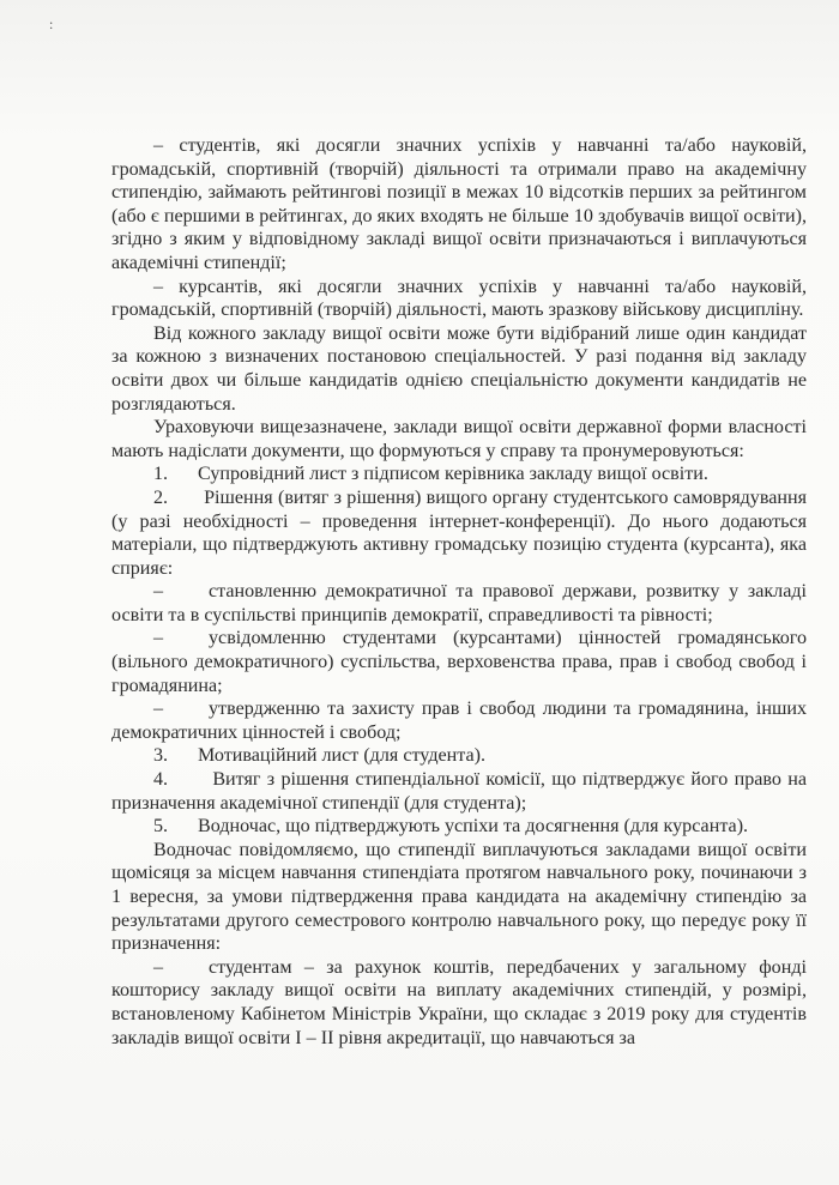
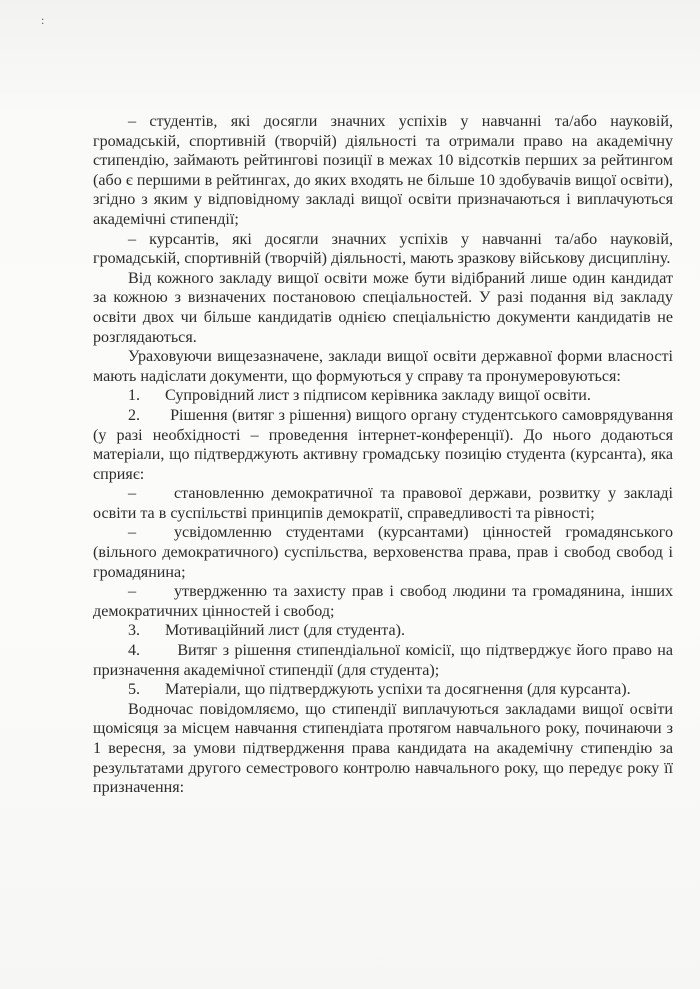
  :
  – студентів, які досягли значних успіхів у навчанні та/або науковій, громадській, спортивній (творчій) діяльності та отримали право на академічну стипендію, займають рейтингові позиції в межах 10 відсотків перших за рейтингом (або є першими в рейтингах, до яких входять не більше 10 здобувачів вищої освіти), згідно з яким у відповідному закладі вищої освіти призначаються і виплачуються академічні стипендії;
  – курсантів, які досягли значних успіхів у навчанні та/або науковій, громадській, спортивній (творчій) діяльності, мають зразкову військову дисципліну.
  Від кожного закладу вищої освіти може бути відібраний лише один кандидат за кожною з визначених постановою спеціальностей. У разі подання від закладу освіти двох чи більше кандидатів однією спеціальністю документи кандидатів не розглядаються.
  Ураховуючи вищезазначене, заклади вищої освіти державної форми власності мають надіслати документи, що формуються у справу та пронумеровуються:
  1.
  Супровідний лист з підписом керівника закладу вищої освіти.
  2. Рішення (витяг з рішення) вищого органу студентського самоврядування (у разі необхідності – проведення інтернет-конференції). До нього додаються матеріали, що підтверджують активну громадську позицію студента (курсанта), яка сприяє:
  – становленню демократичної та правової держави, розвитку у закладі освіти та в суспільстві принципів демократії, справедливості та рівності;
  – усвідомленню студентами (курсантами) цінностей громадянського (вільного демократичного) суспільства, верховенства права, прав і свобод свобод і громадянина;
  – утвердженню та захисту прав і свобод людини та громадянина, інших демократичних цінностей і свобод;
  3.
  Мотиваційний лист (для студента).
  4. Витяг з рішення стипендіальної комісії, що підтверджує його право на призначення академічної стипендії (для студента);
  5.
- Водночас, що підтверджують успіхи та досягнення (для курсанта).
+ Матеріали, що підтверджують успіхи та досягнення (для курсанта).
  Водночас повідомляємо, що стипендії виплачуються закладами вищої освіти щомісяця за місцем навчання стипендіата протягом навчального року, починаючи з 1 вересня, за умови підтвердження права кандидата на академічну стипендію за результатами другого семестрового контролю навчального року, що передує року її призначення:
- – студентам – за рахунок коштів, передбачених у загальному фонді кошторису закладу вищої освіти на виплату академічних стипендій, у розмірі, встановленому Кабінетом Міністрів України, що складає з 2019 року для студентів закладів вищої освіти I – II рівня акредитації, що навчаються за
